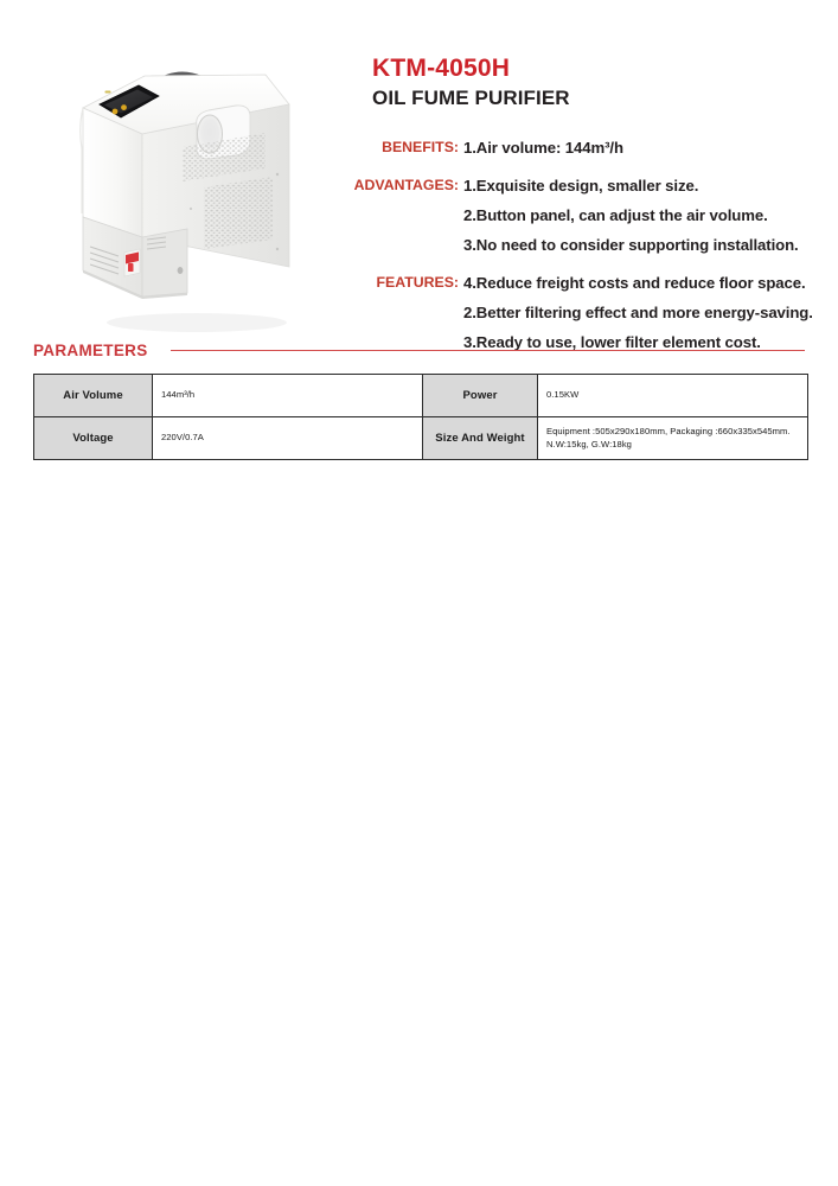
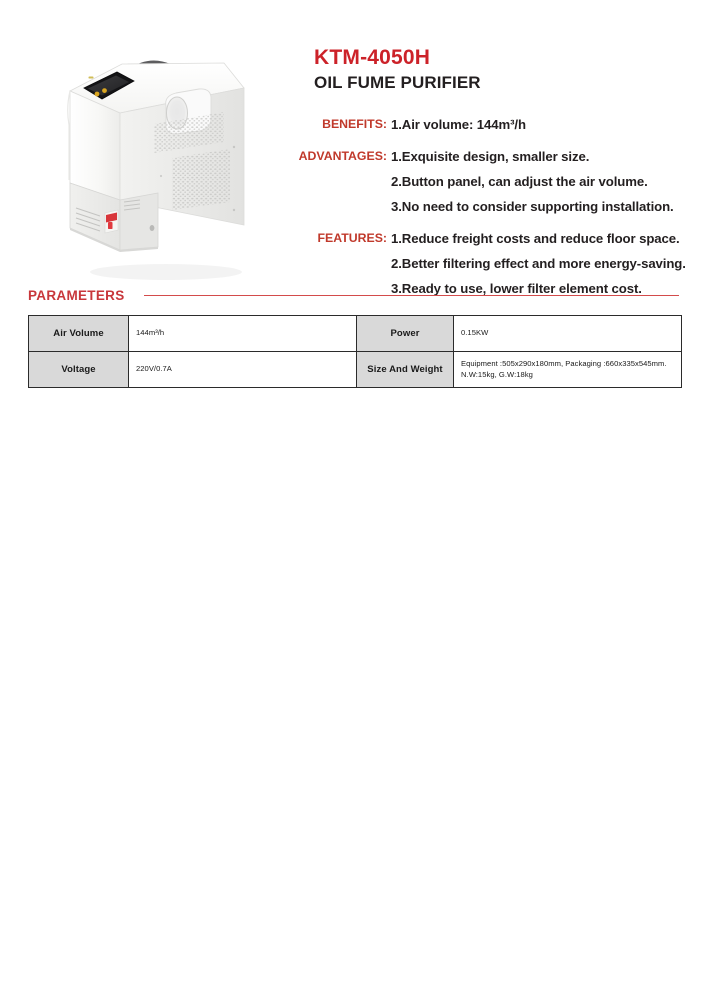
  KTM-4050H
  OIL FUME PURIFIER
  BENEFITS:
  1.Air volume: 144m³/h
  ADVANTAGES:
  1.Exquisite design, smaller size.
  2.Button panel, can adjust the air volume.
  3.No need to consider supporting installation.
  FEATURES:
- 4.Reduce freight costs and reduce floor space.
+ 1.Reduce freight costs and reduce floor space.
  2.Better filtering effect and more energy-saving.
  3.Ready to use, lower filter element cost.
  PARAMETERS
  Air Volume	144m³/h	Power	0.15KW
  Voltage	220V/0.7A	Size And Weight	Equipment :505x290x180mm, Packaging :660x335x545mm. N.W:15kg, G.W:18kg
